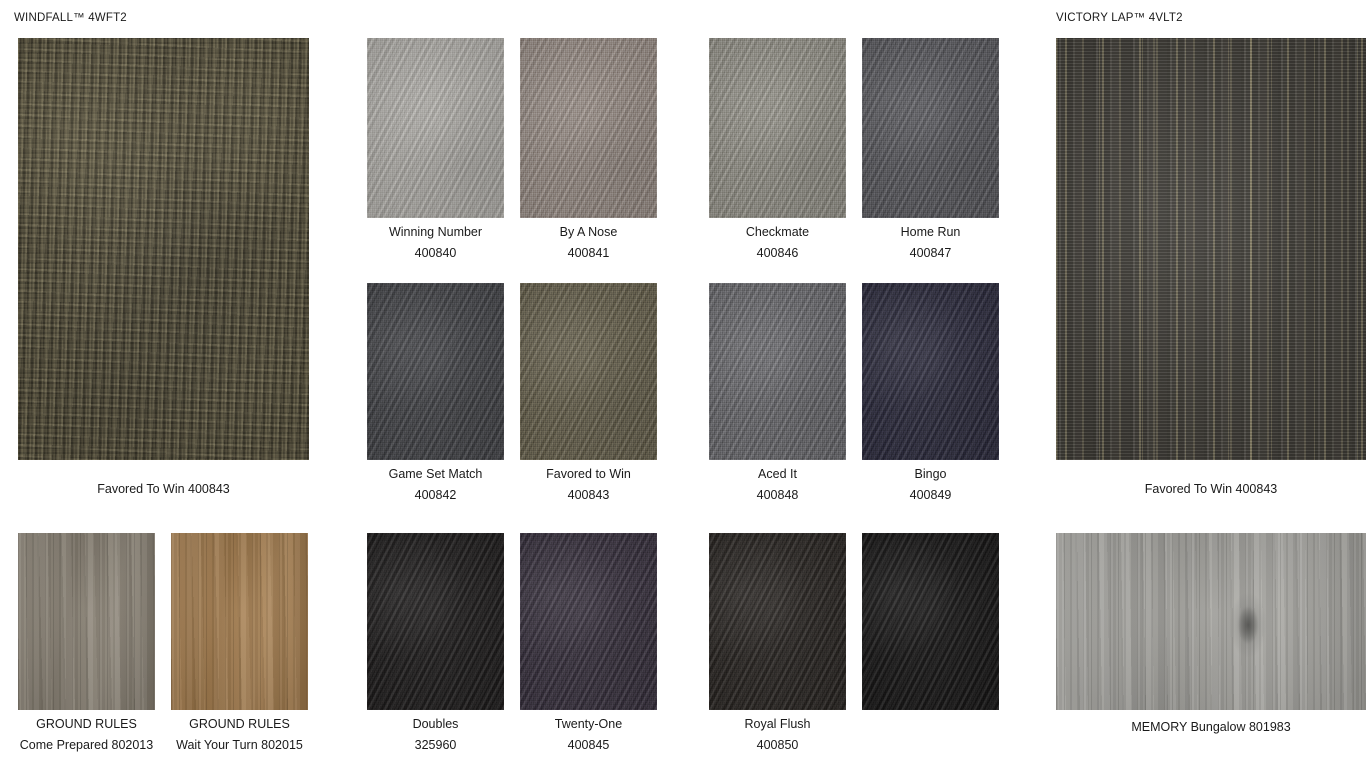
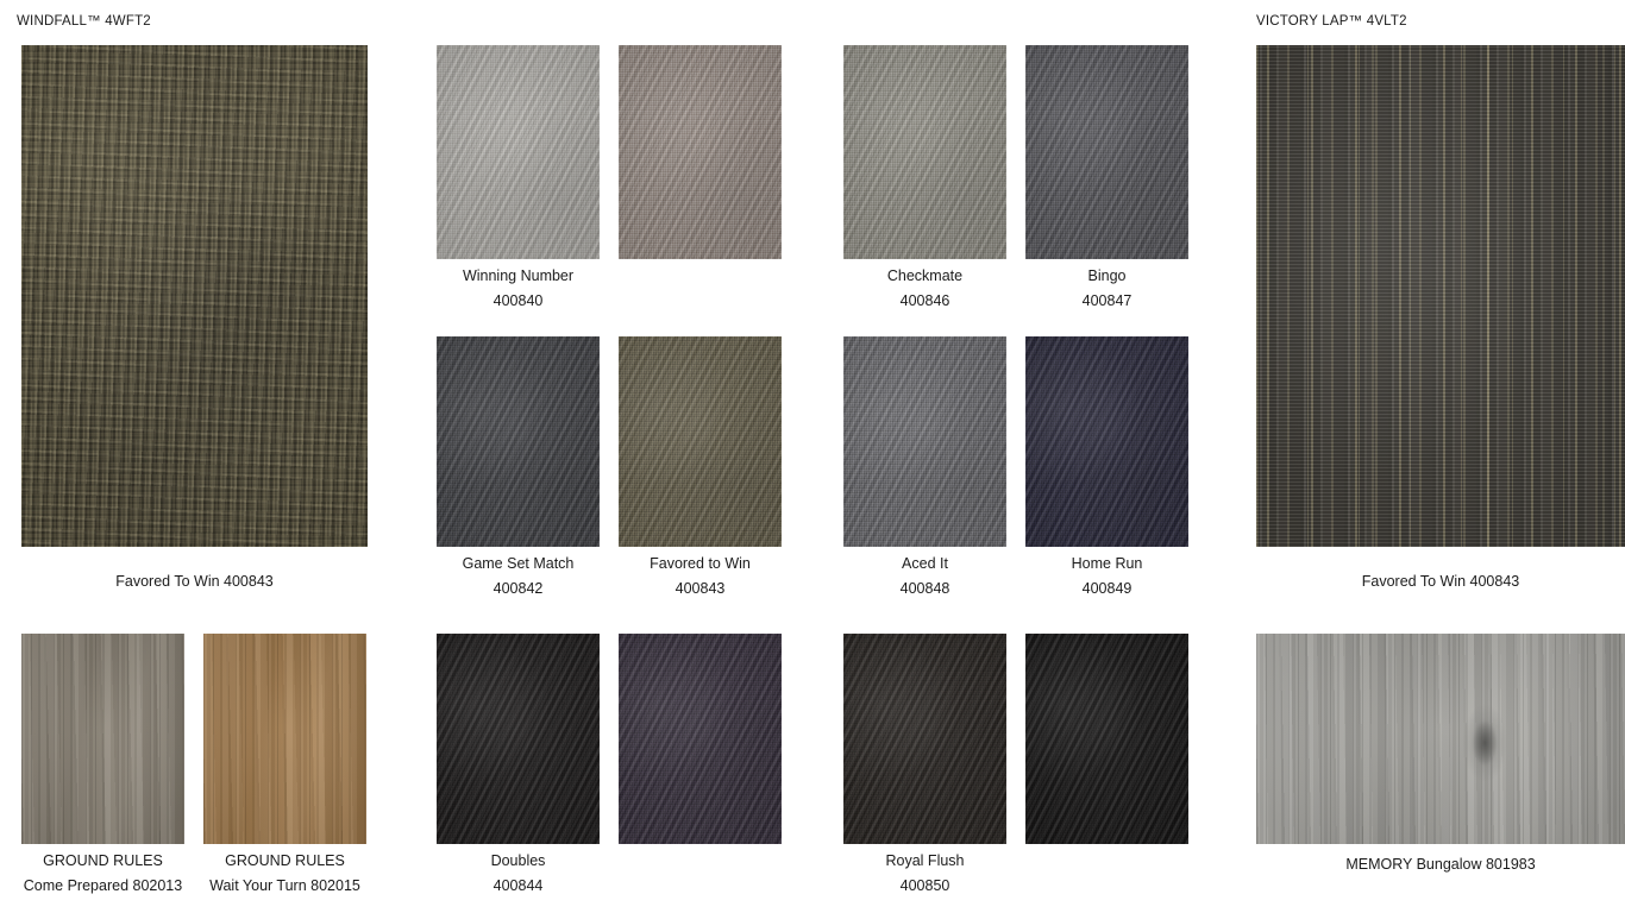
  WINDFALL™ 4WFT2
  VICTORY LAP™ 4VLT2
  Favored To Win 400843
  Favored To Win 400843
  Winning Number
  400840
- By A Nose
- 400841
  Checkmate
  400846
- Home Run
+ Bingo
  400847
  Game Set Match
  400842
  Favored to Win
  400843
  Aced It
  400848
- Bingo
+ Home Run
  400849
  Doubles
- 325960
+ 400844
- Twenty-One
- 400845
  Royal Flush
  400850
  GROUND RULES
  Come Prepared 802013
  GROUND RULES
  Wait Your Turn 802015
  MEMORY Bungalow 801983
